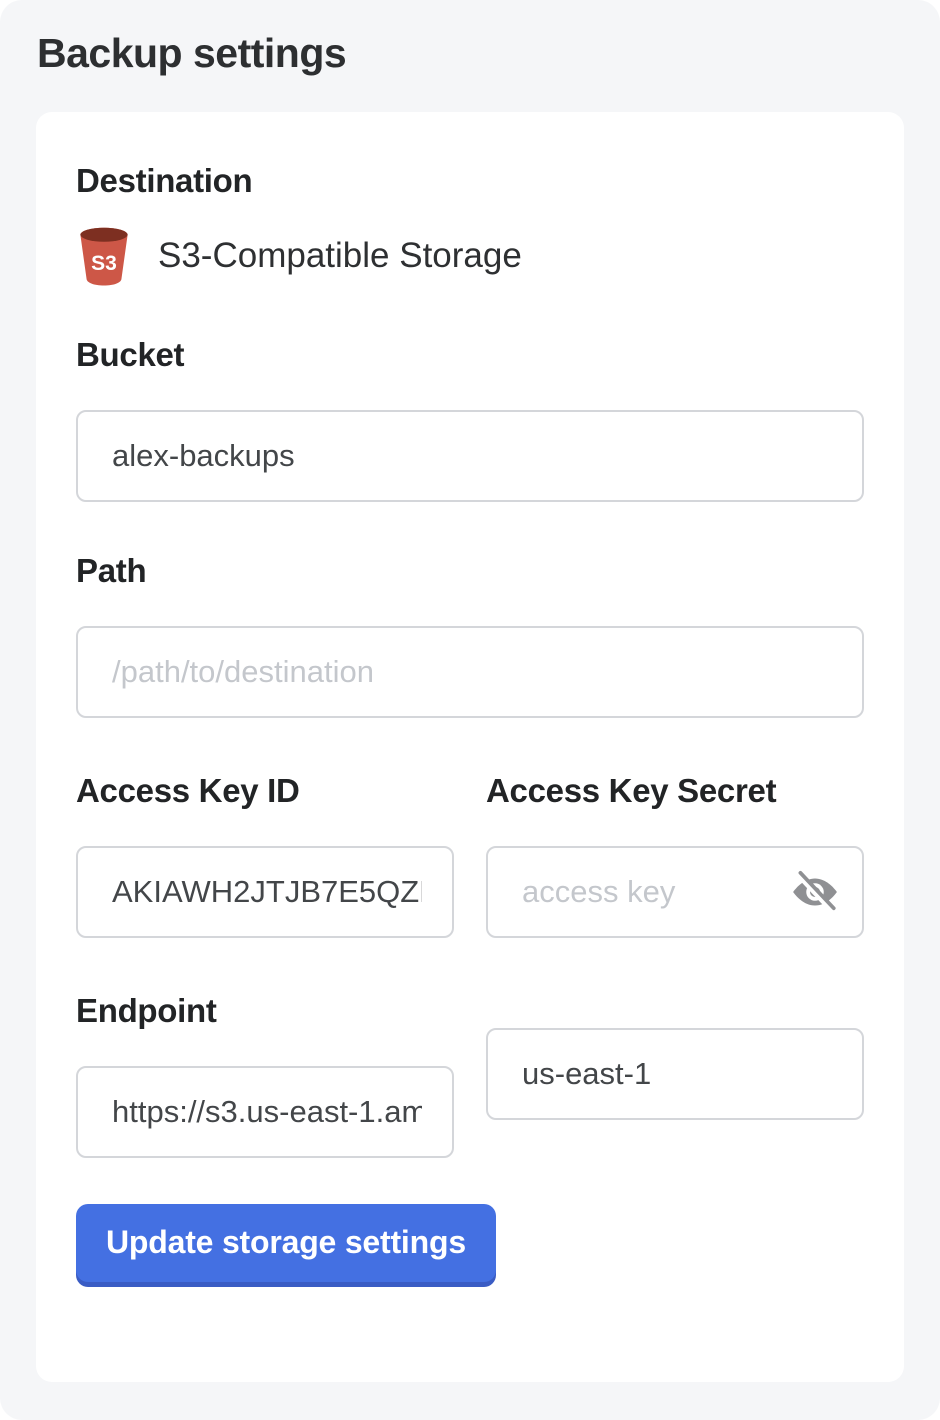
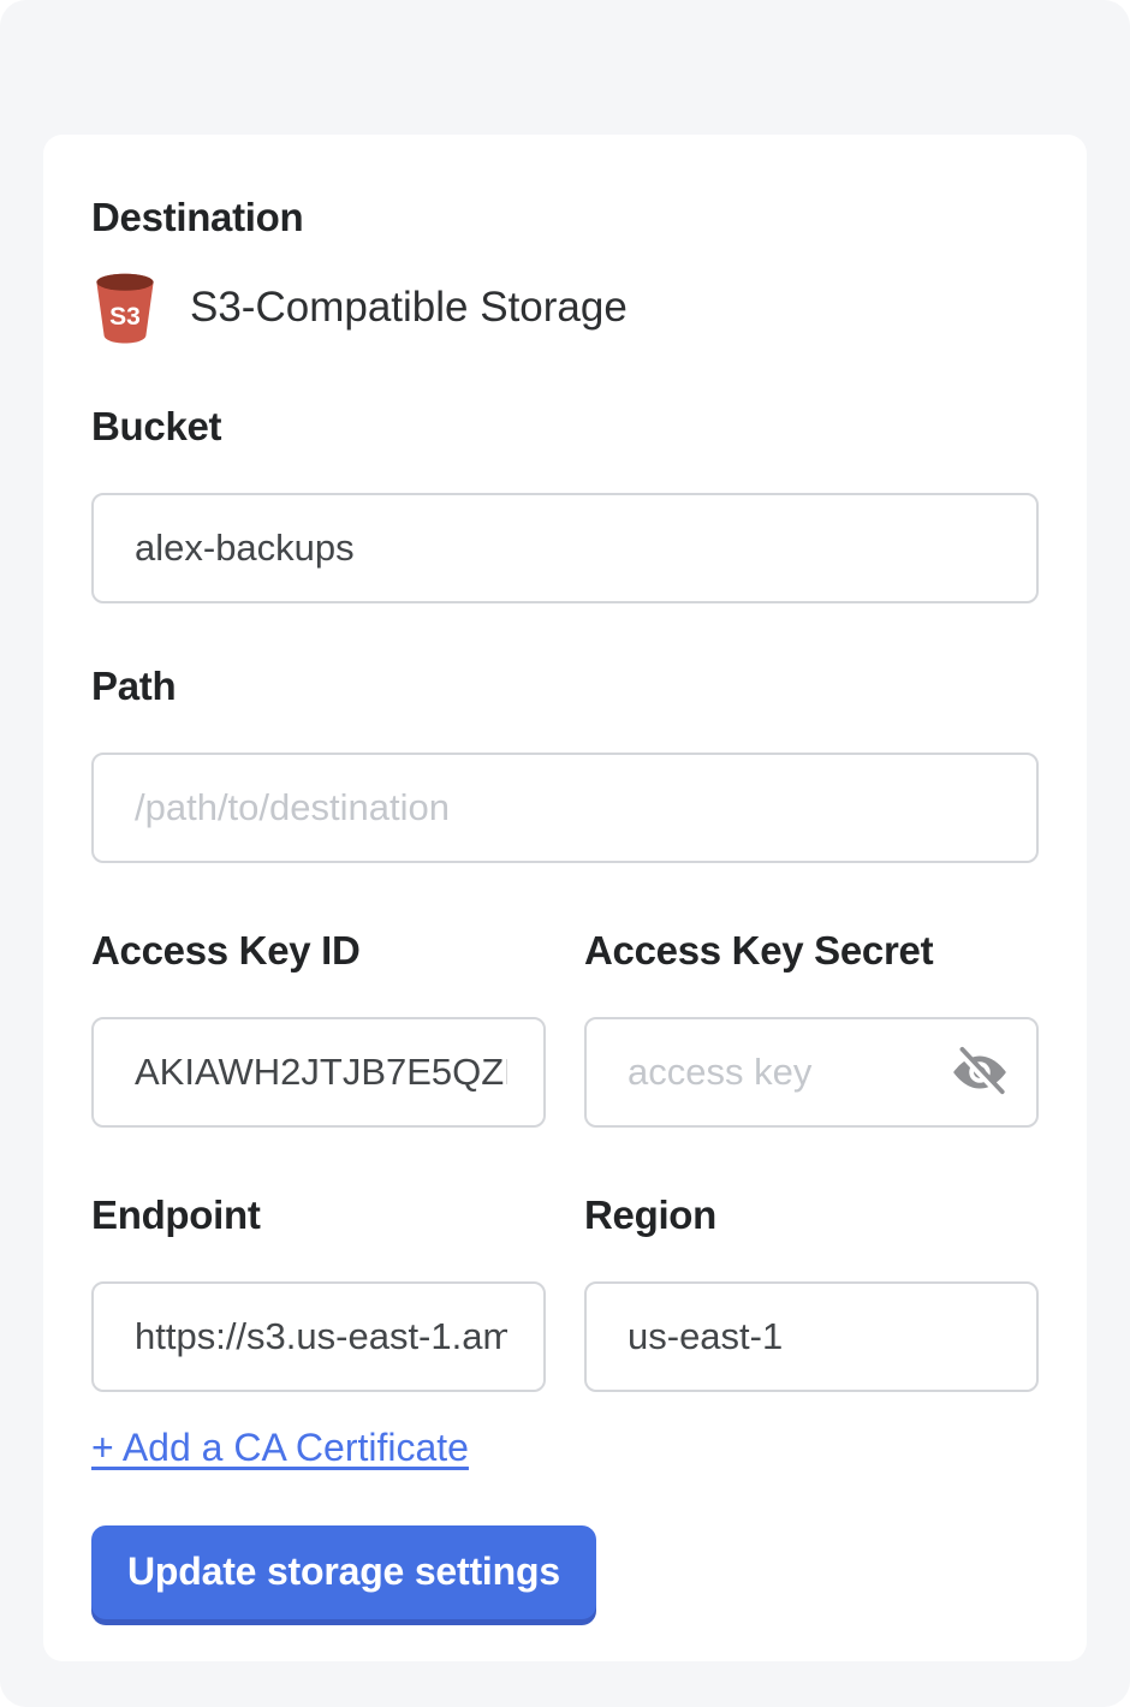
- Backup settings
  Destination
  S3
  S3-Compatible Storage
  Bucket
  alex-backups
  Path
  /path/to/destination
  Access Key ID
  AKIAWH2JTJB7E5QZ
  Access Key Secret
  access key
  Endpoint
  https://s3.us-east-1.am
+ Region
  us-east-1
+ + Add a CA Certificate
  Update storage settings
